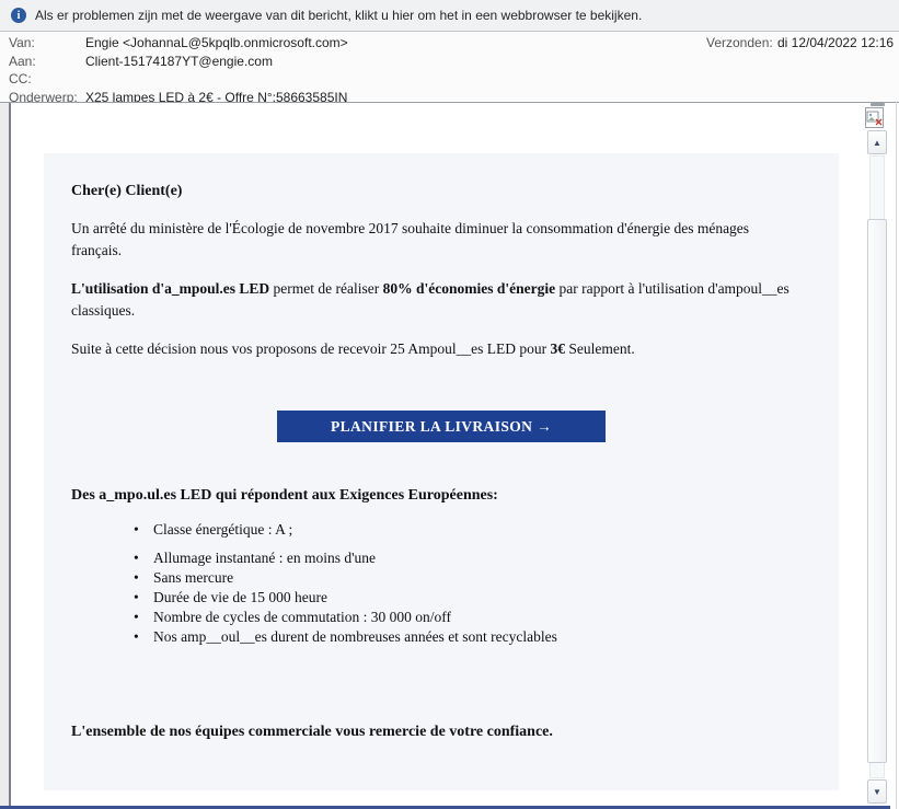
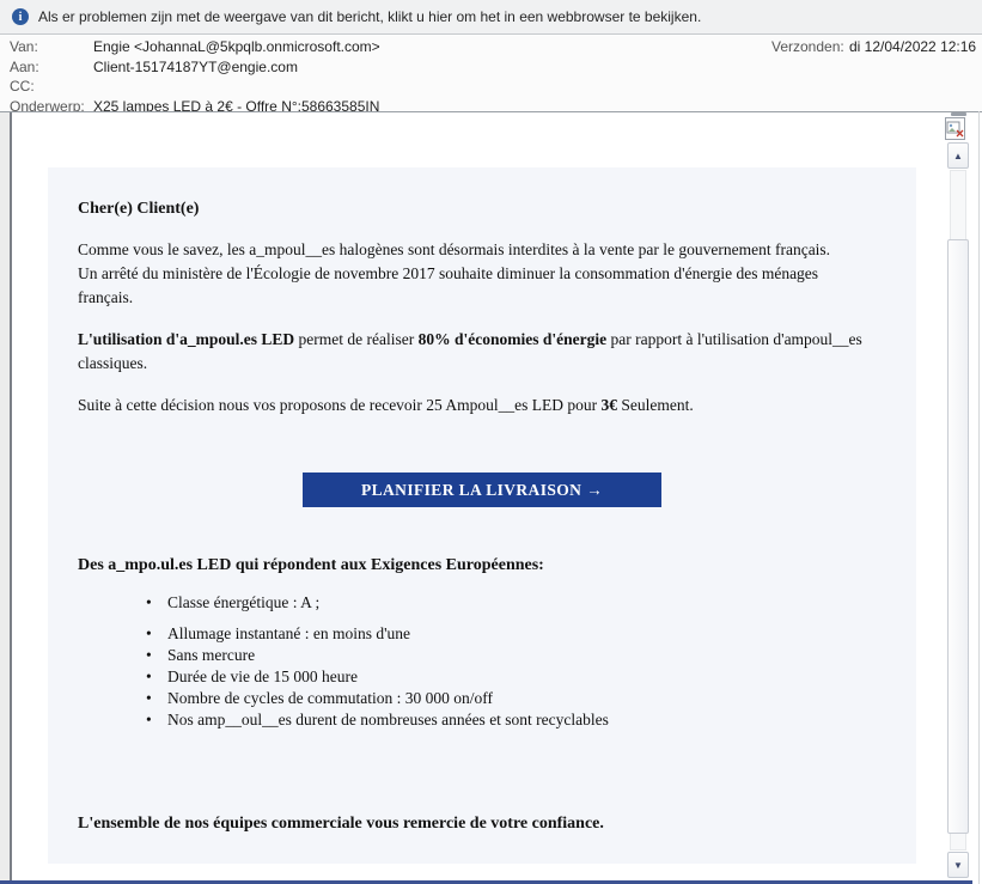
  i
  Als er problemen zijn met de weergave van dit bericht, klikt u hier om het in een webbrowser te bekijken.
  Van:
  Engie <JohannaL@5kpqlb.onmicrosoft.com>
  Aan:
  Client-15174187YT@engie.com
  CC:
  Onderwerp:
  X25 lampes LED à 2€ - Offre N°:58663585IN
  Verzonden:
  di 12/04/2022 12:16
  Cher(e) Client(e)
+ Comme vous le savez, les a_mpoul__es halogènes sont désormais interdites à la vente par le gouvernement français.
  Un arrêté du ministère de l'Écologie de novembre 2017 souhaite diminuer la consommation d'énergie des ménages
  français.
  L'utilisation d'a_mpoul.es LED permet de réaliser 80% d'économies d'énergie par rapport à l'utilisation d'ampoul__es
  classiques.
  Suite à cette décision nous vos proposons de recevoir 25 Ampoul__es LED pour 3€ Seulement.
  PLANIFIER LA LIVRAISON →
  Des a_mpo.ul.es LED qui répondent aux Exigences Européennes:
  Classe énergétique : A ;
  Allumage instantané : en moins d'une
  Sans mercure
  Durée de vie de 15 000 heure
  Nombre de cycles de commutation : 30 000 on/off
  Nos amp__oul__es durent de nombreuses années et sont recyclables
  L'ensemble de nos équipes commerciale vous remercie de votre confiance.
  ▲
  ▼
